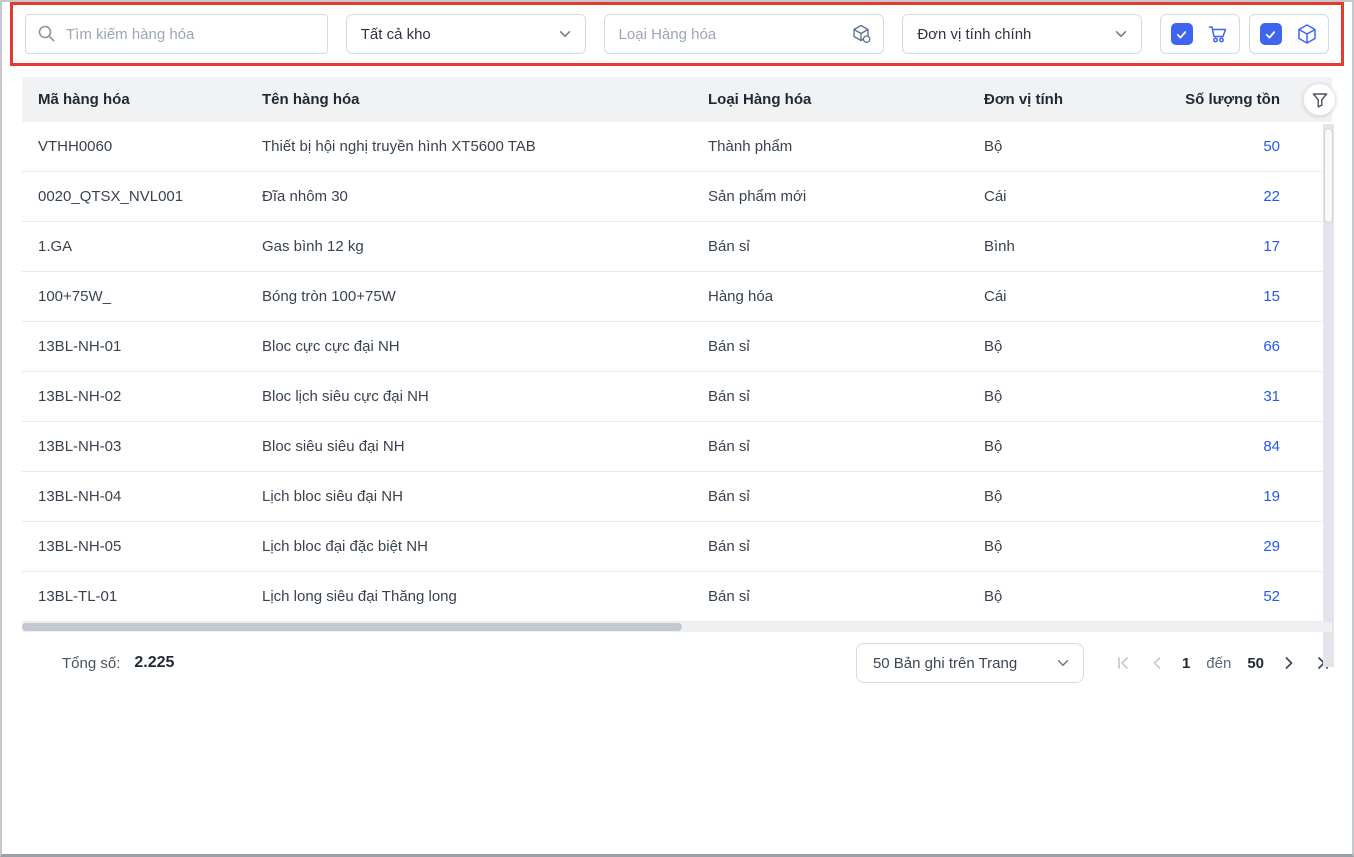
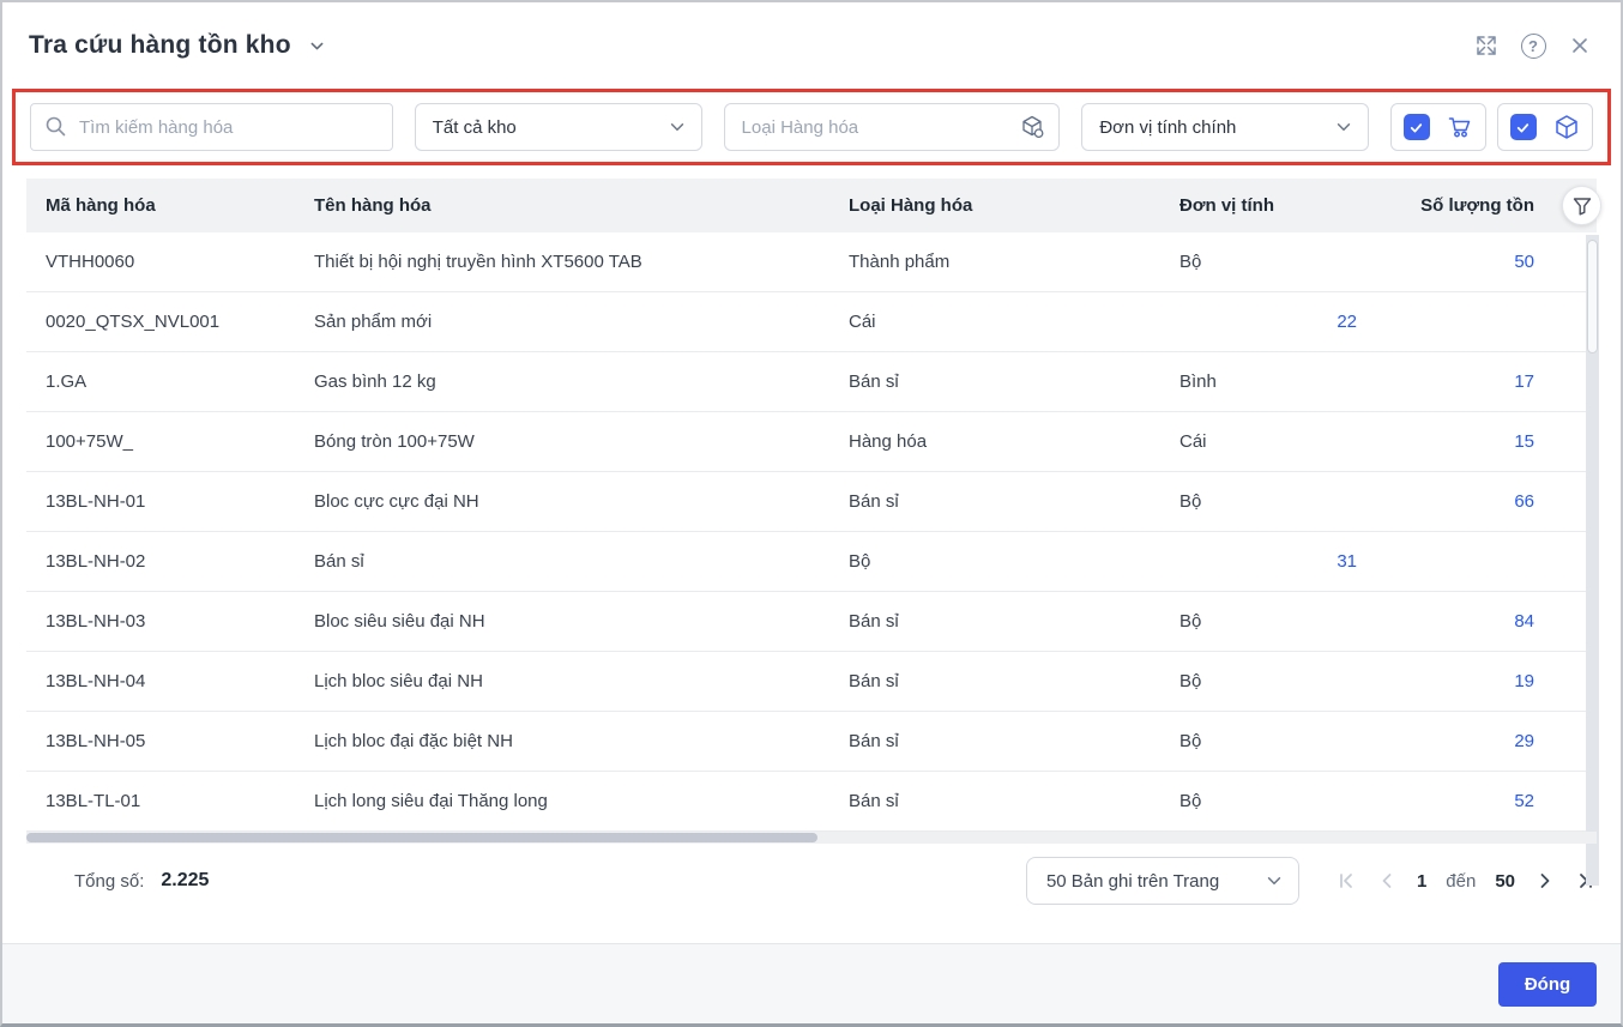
+ Tra cứu hàng tồn kho
+ ?
  Tìm kiếm hàng hóa
  Tất cả kho
  Loại Hàng hóa
  Đơn vị tính chính
  Mã hàng hóa
  Tên hàng hóa
  Loại Hàng hóa
  Đơn vị tính
  Số lượng tồn
  VTHH0060
  Thiết bị hội nghị truyền hình XT5600 TAB
  Thành phẩm
  Bộ
  50
  0020_QTSX_NVL001
- Đĩa nhôm 30
  Sản phẩm mới
  Cái
  22
  1.GA
  Gas bình 12 kg
  Bán sỉ
  Bình
  17
  100+75W_
  Bóng tròn 100+75W
  Hàng hóa
  Cái
  15
  13BL-NH-01
  Bloc cực cực đại NH
  Bán sỉ
  Bộ
  66
  13BL-NH-02
- Bloc lịch siêu cực đại NH
  Bán sỉ
  Bộ
  31
  13BL-NH-03
  Bloc siêu siêu đại NH
  Bán sỉ
  Bộ
  84
  13BL-NH-04
  Lịch bloc siêu đại NH
  Bán sỉ
  Bộ
  19
  13BL-NH-05
  Lịch bloc đại đặc biệt NH
  Bán sỉ
  Bộ
  29
  13BL-TL-01
  Lịch long siêu đại Thăng long
  Bán sỉ
  Bộ
  52
  Tổng số:
  2.225
  50 Bản ghi trên Trang
  1
  đến
  50
+ Đóng
